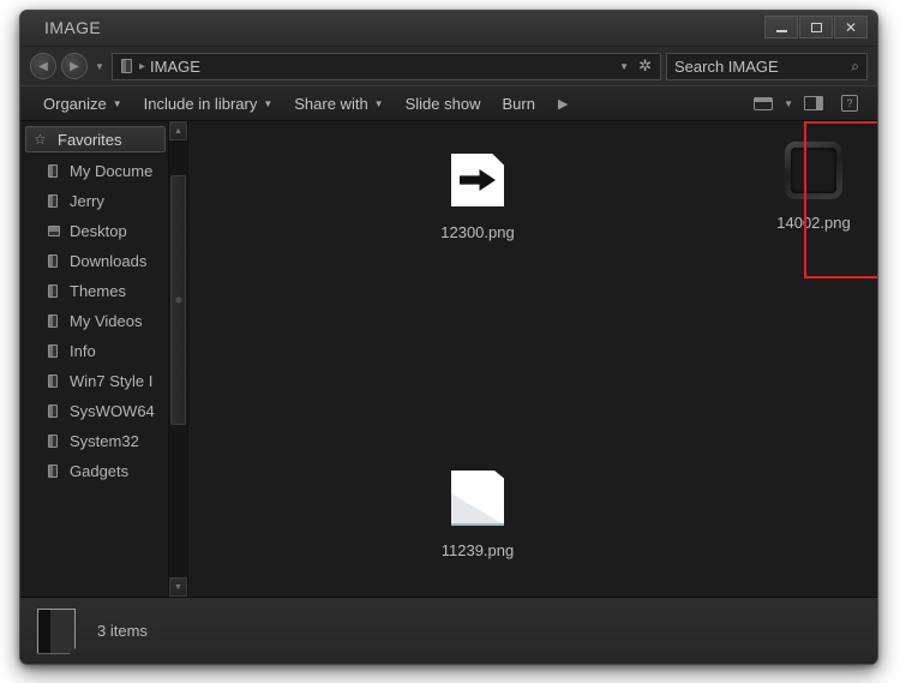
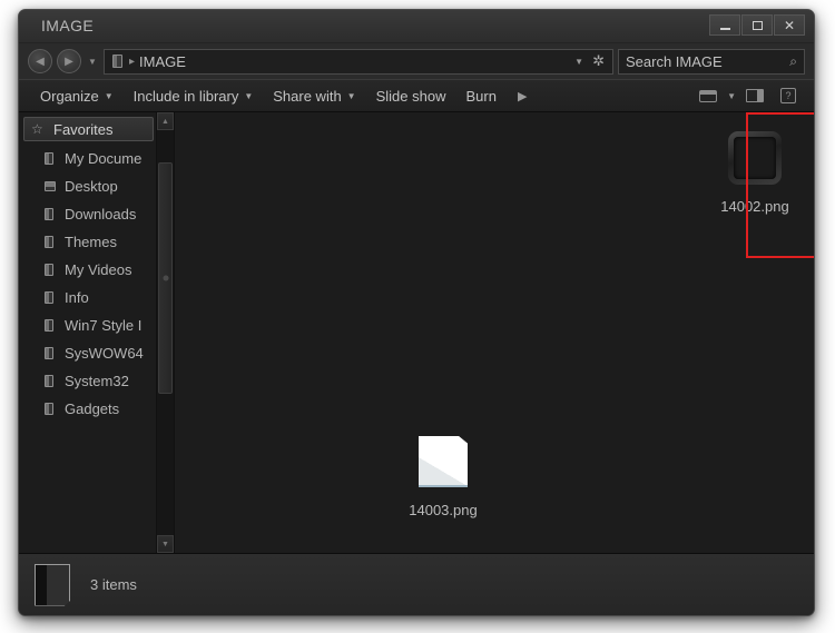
  IMAGE
  ✕
  ◀
  ▶
  ▼
  ▸
  IMAGE
  ▼
  ✲
  Search IMAGE
  ⌕
  Organize
  ▼
  Include in library
  ▼
  Share with
  ▼
  Slide show
  Burn
  ▶
  ▼
  ?
  ☆
  Favorites
  My Docume
- Jerry
  Desktop
  Downloads
  Themes
  My Videos
  Info
  Win7 Style I
  SysWOW64
  System32
  Gadgets
- 12300.png
  14002.png
- 11239.png
+ 14003.png
  3 items
